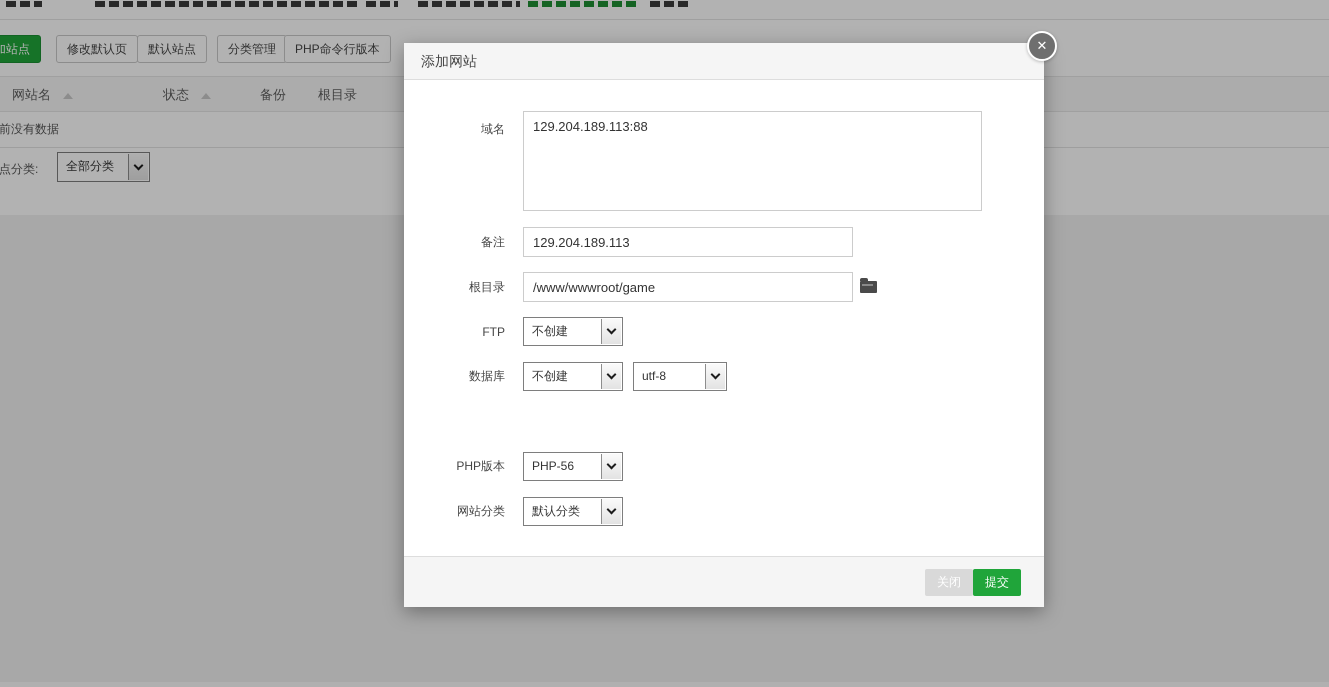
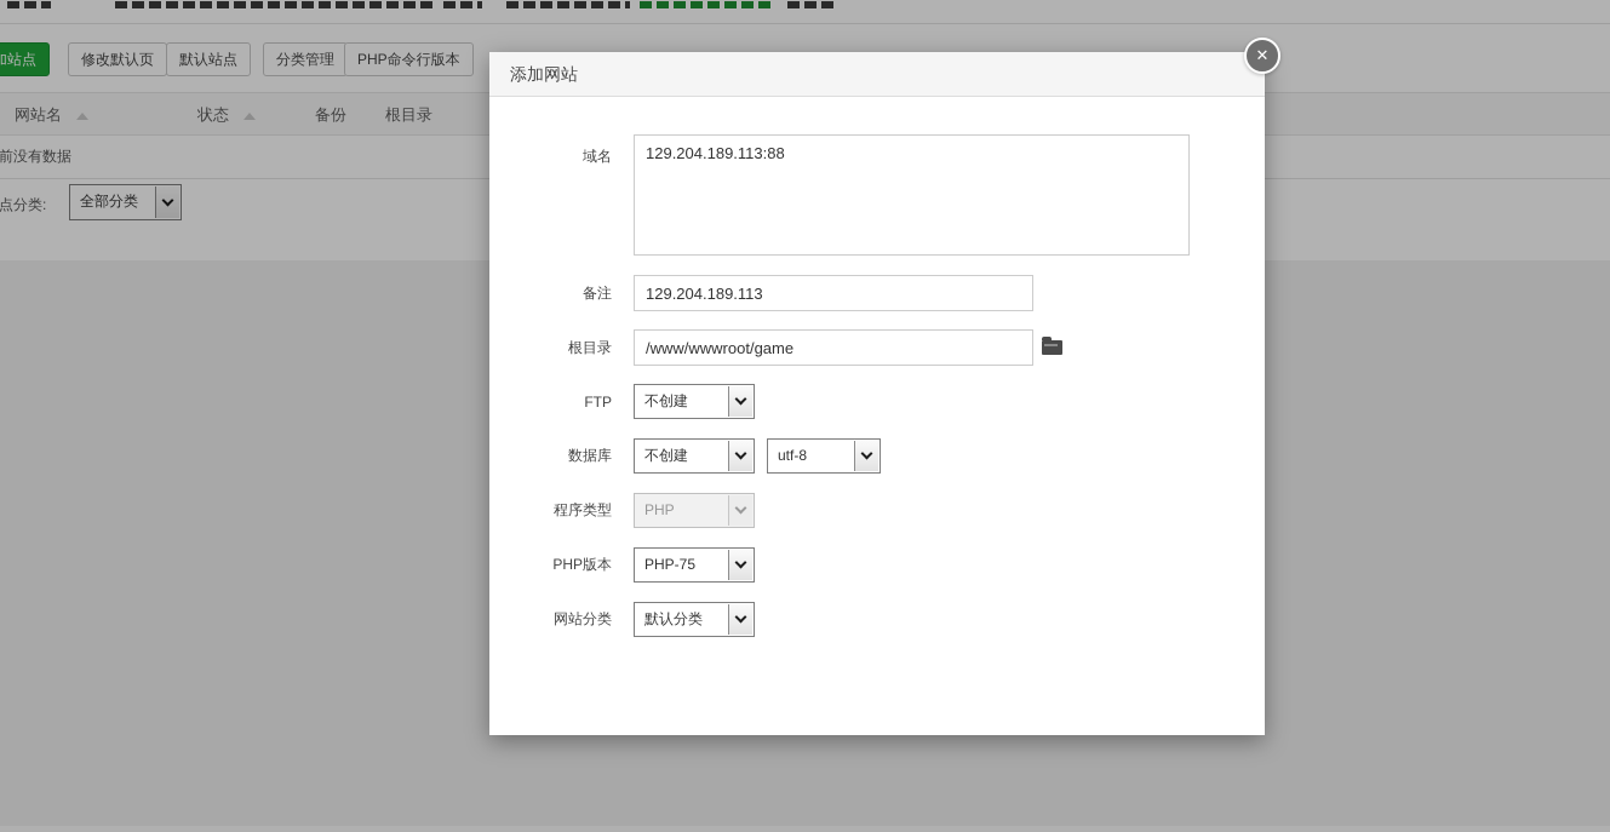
  加站点
  修改默认页
  默认站点
  分类管理
  PHP命令行版本
  网站名
  状态
  备份
  根目录
  前没有数据
  点分类:
  全部分类
  添加网站
  ✕
  域名
  129.204.189.113:88
  备注
  129.204.189.113
  根目录
  /www/wwwroot/game
  FTP
  不创建
  数据库
  不创建
  utf-8
+ 程序类型
+ PHP
  PHP版本
- PHP-56
+ PHP-75
  网站分类
  默认分类
- 关闭
- 提交
